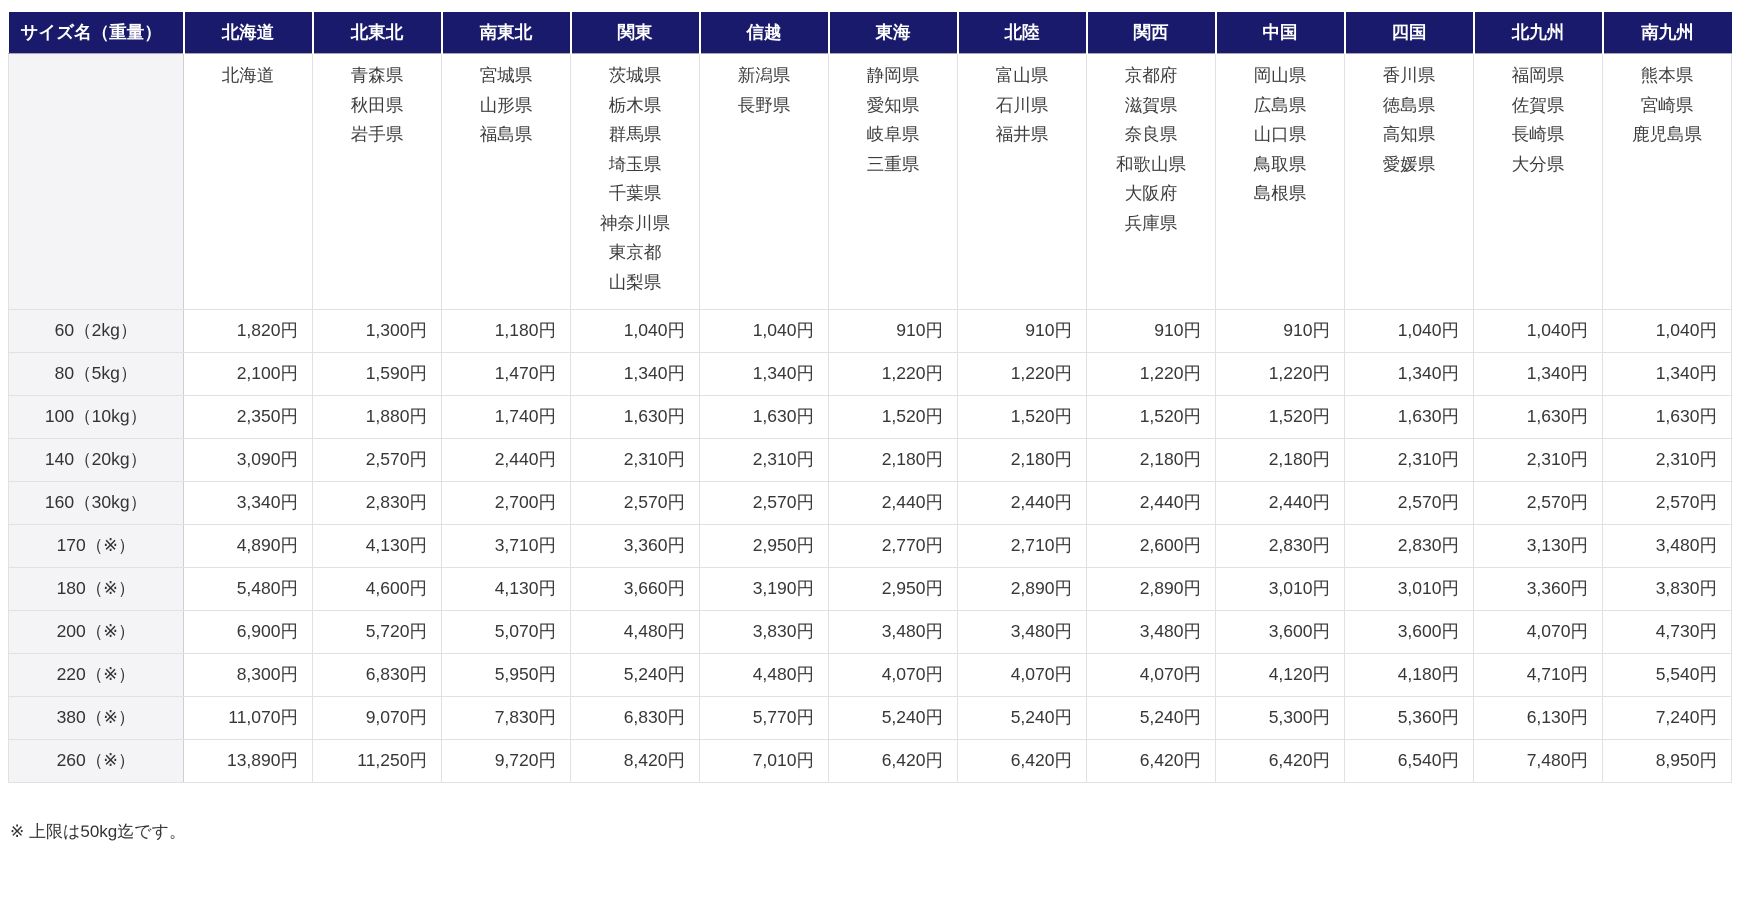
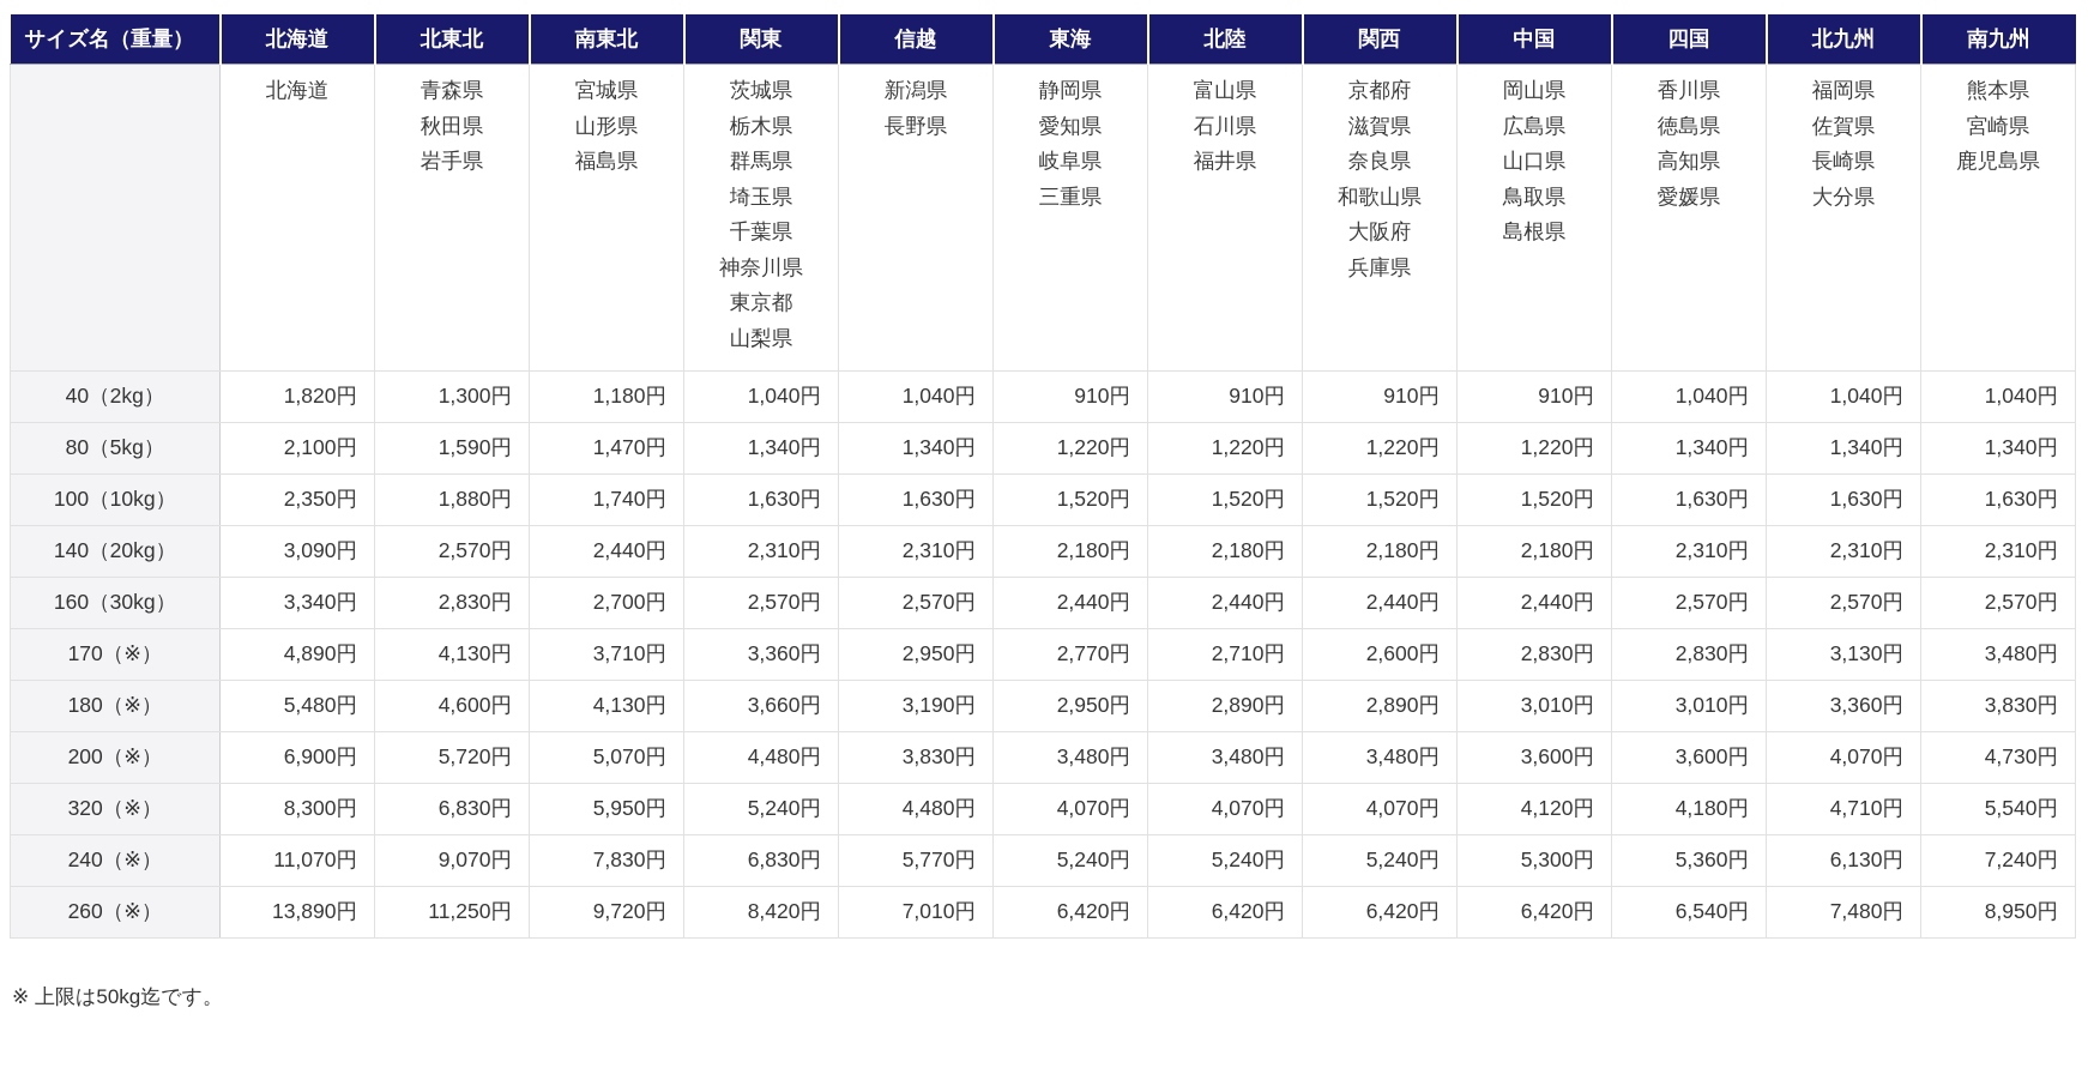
  サイズ名（重量）	北海道	北東北	南東北	関東	信越	東海	北陸	関西	中国	四国	北九州	南九州
  	北海道	青森県秋田県岩手県	宮城県山形県福島県	茨城県栃木県群馬県埼玉県千葉県神奈川県東京都山梨県	新潟県長野県	静岡県愛知県岐阜県三重県	富山県石川県福井県	京都府滋賀県奈良県和歌山県大阪府兵庫県	岡山県広島県山口県鳥取県島根県	香川県徳島県高知県愛媛県	福岡県佐賀県長崎県大分県	熊本県宮崎県鹿児島県
- 60（2kg）	1,820円	1,300円	1,180円	1,040円	1,040円	910円	910円	910円	910円	1,040円	1,040円	1,040円
+ 40（2kg）	1,820円	1,300円	1,180円	1,040円	1,040円	910円	910円	910円	910円	1,040円	1,040円	1,040円
  80（5kg）	2,100円	1,590円	1,470円	1,340円	1,340円	1,220円	1,220円	1,220円	1,220円	1,340円	1,340円	1,340円
  100（10kg）	2,350円	1,880円	1,740円	1,630円	1,630円	1,520円	1,520円	1,520円	1,520円	1,630円	1,630円	1,630円
  140（20kg）	3,090円	2,570円	2,440円	2,310円	2,310円	2,180円	2,180円	2,180円	2,180円	2,310円	2,310円	2,310円
  160（30kg）	3,340円	2,830円	2,700円	2,570円	2,570円	2,440円	2,440円	2,440円	2,440円	2,570円	2,570円	2,570円
  170（※）	4,890円	4,130円	3,710円	3,360円	2,950円	2,770円	2,710円	2,600円	2,830円	2,830円	3,130円	3,480円
  180（※）	5,480円	4,600円	4,130円	3,660円	3,190円	2,950円	2,890円	2,890円	3,010円	3,010円	3,360円	3,830円
  200（※）	6,900円	5,720円	5,070円	4,480円	3,830円	3,480円	3,480円	3,480円	3,600円	3,600円	4,070円	4,730円
- 220（※）	8,300円	6,830円	5,950円	5,240円	4,480円	4,070円	4,070円	4,070円	4,120円	4,180円	4,710円	5,540円
+ 320（※）	8,300円	6,830円	5,950円	5,240円	4,480円	4,070円	4,070円	4,070円	4,120円	4,180円	4,710円	5,540円
- 380（※）	11,070円	9,070円	7,830円	6,830円	5,770円	5,240円	5,240円	5,240円	5,300円	5,360円	6,130円	7,240円
+ 240（※）	11,070円	9,070円	7,830円	6,830円	5,770円	5,240円	5,240円	5,240円	5,300円	5,360円	6,130円	7,240円
  260（※）	13,890円	11,250円	9,720円	8,420円	7,010円	6,420円	6,420円	6,420円	6,420円	6,540円	7,480円	8,950円
  ※ 上限は50kg迄です。
